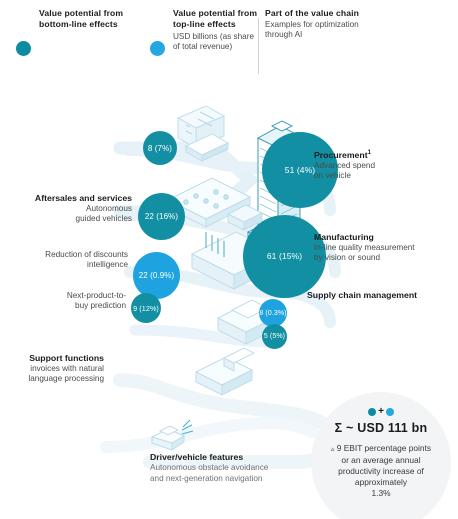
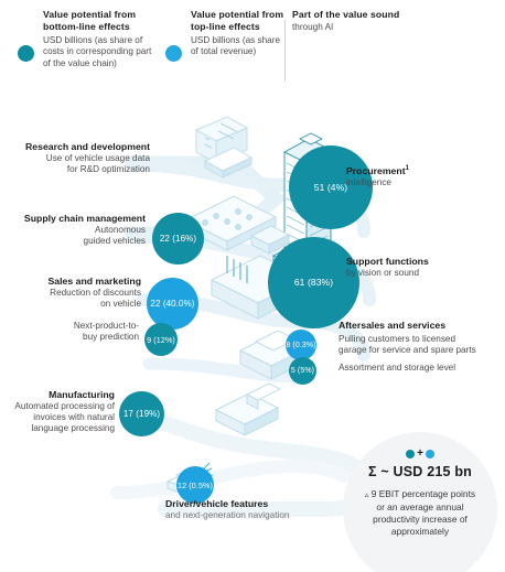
  Value potential from
  bottom-line effects
+ USD billions (as share of
+ costs in corresponding part
+ of the value chain)
  Value potential from
  top-line effects
  USD billions (as share
  of total revenue)
- Part of the value chain
+ Part of the value sound
- Examples for optimization
  through AI
- 8 (7%)
  51 (4%)
  22 (16%)
- 61 (15%)
+ 61 (83%)
- 22 (0.9%)
+ 22 (40.0%)
  9 (12%)
+ 17 (19%)
+ 12 (0.5%)
+ Research and development
+ Use of vehicle usage data
+ for R&D optimization
- Aftersales and services
+ Supply chain management
  Autonomous
  guided vehicles
+ Sales and marketing
  Reduction of discounts
- intelligence
+ on vehicle
  Next-product-to-
  buy prediction
- Support functions
+ Manufacturing
+ Automated processing of
  invoices with natural
  language processing
  Procurement
- Advanced spend
- on vehicle
+ intelligence
- Manufacturing
+ Support functions
- In-line quality measurement
  by vision or sound
- Supply chain management
+ Aftersales and services
+ Pulling customers to licensed
+ garage for service and spare parts
+ Assortment and storage level
  Driver/vehicle features
- Autonomous obstacle avoidance
  and next-generation navigation
  +
- Σ ~ USD 111 bn
+ Σ ~ USD 215 bn
  9 EBIT percentage points
  or an average annual
  productivity increase of
  approximately
- 1.3%
